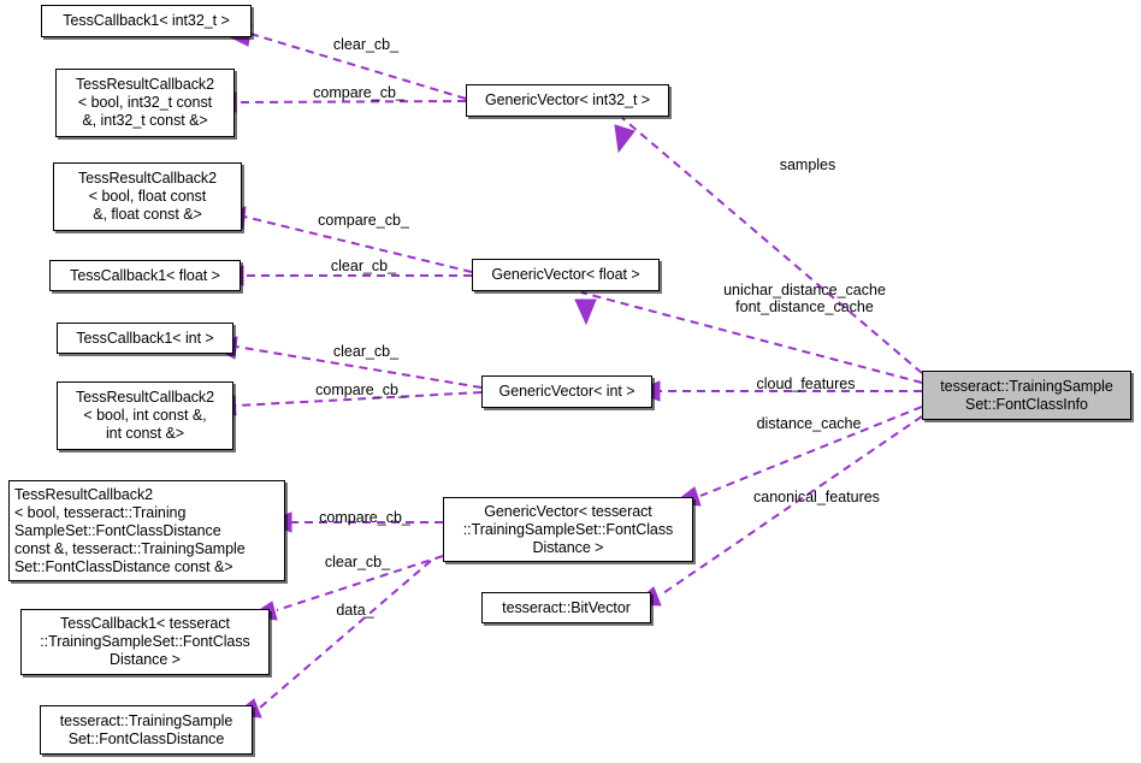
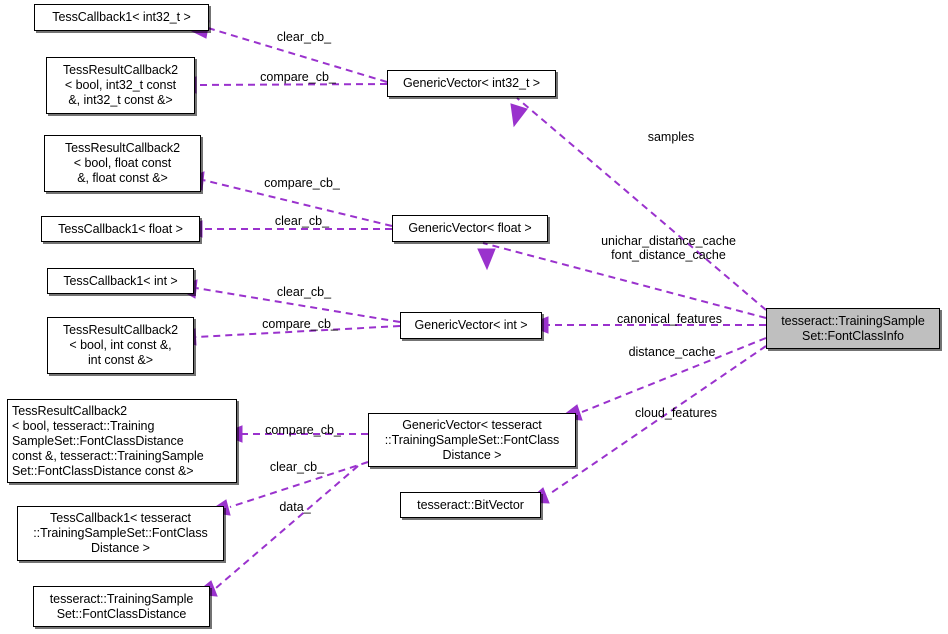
  TessCallback1< int32_t >
  TessResultCallback2
  < bool, int32_t const
  &, int32_t const &>
  TessResultCallback2
  < bool, float const
  &, float const &>
  TessCallback1< float >
  TessCallback1< int >
  TessResultCallback2
  < bool, int const &,
  int const &>
  TessResultCallback2
  < bool, tesseract::Training
  SampleSet::FontClassDistance
  const &, tesseract::TrainingSample
  Set::FontClassDistance const &>
  TessCallback1< tesseract
  ::TrainingSampleSet::FontClass
  Distance >
  tesseract::TrainingSample
  Set::FontClassDistance
  GenericVector< int32_t >
  GenericVector< float >
  GenericVector< int >
  GenericVector< tesseract
  ::TrainingSampleSet::FontClass
  Distance >
  tesseract::BitVector
  tesseract::TrainingSample
  Set::FontClassInfo
  clear_cb_
  compare_cb_
  compare_cb_
  clear_cb_
  clear_cb_
  compare_cb_
  compare_cb_
  clear_cb_
  data_
  samples
  unichar_distance_cache
  font_distance_cache
- cloud_features
+ canonical_features
  distance_cache
- canonical_features
+ cloud_features
